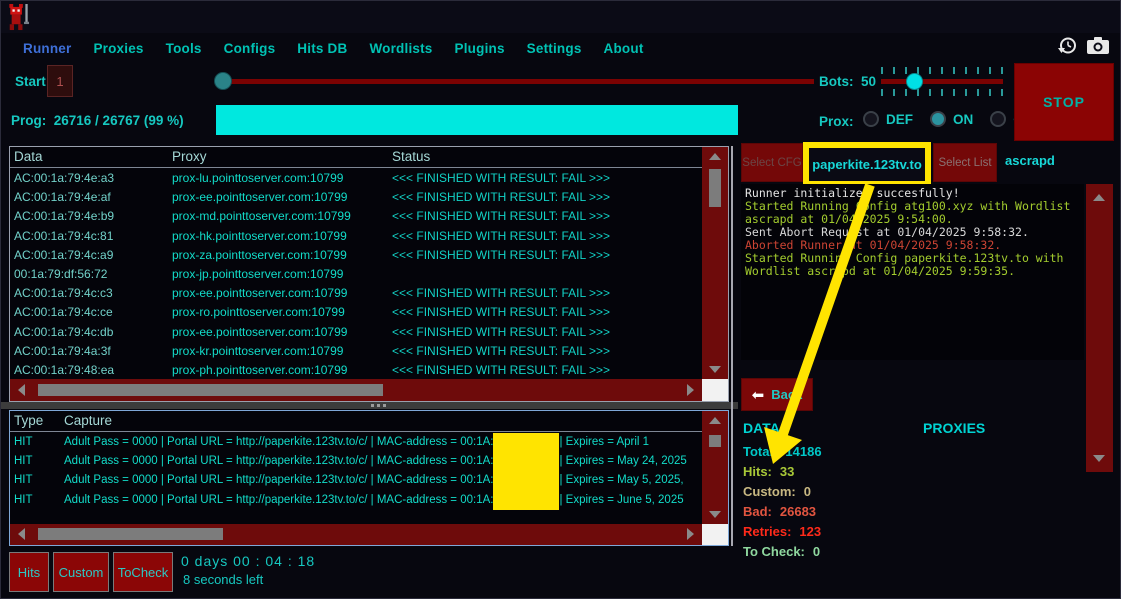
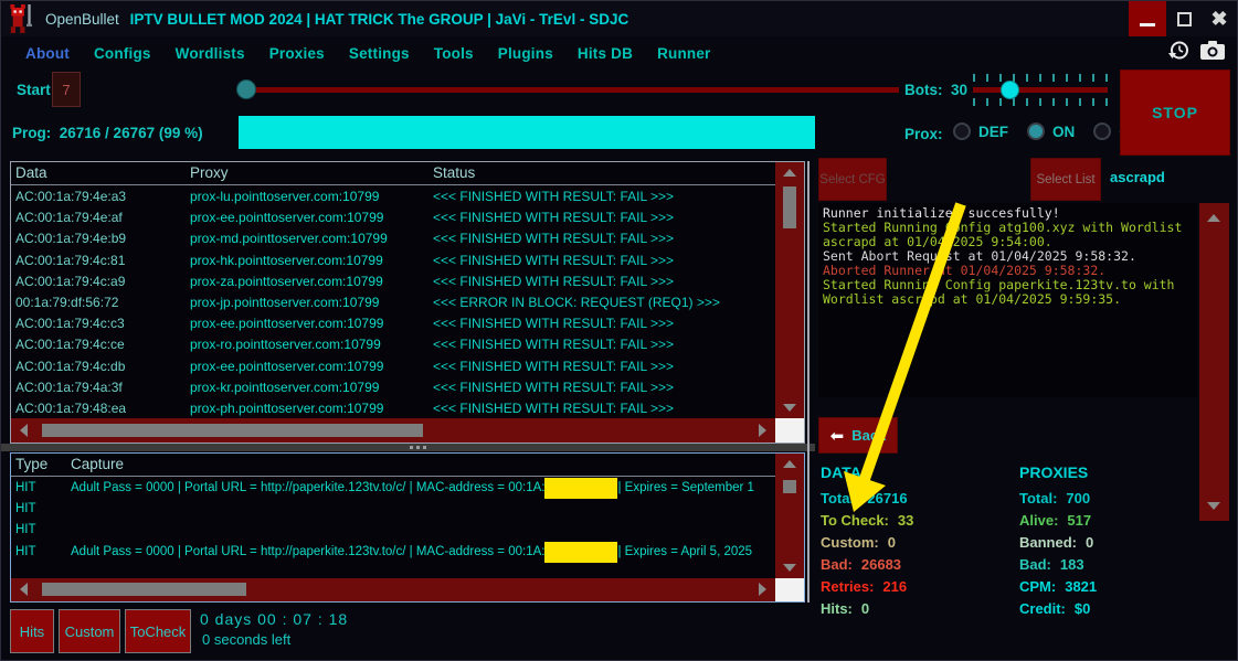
+ OpenBullet IPTV BULLET MOD 2024 | HAT TRICK The GROUP | JaVi - TrEvl - SDJC
+ ✖
- Runner
+ About
- Proxies
+ Configs
- Tools
+ Wordlists
- Configs
+ Proxies
- Hits DB
+ Settings
- Wordlists
+ Tools
  Plugins
- Settings
+ Hits DB
- About
+ Runner
  Start
- 1
+ 7
  Prog: 26716 / 26767 (99 %)
- Bots: 50
+ Bots: 30
  Prox:
  DEF
  ON
  STOP
  Data
  Proxy
  Status
  AC:00:1a:79:4e:a3
  prox-lu.pointtoserver.com:10799
  <<< FINISHED WITH RESULT: FAIL >>>
  AC:00:1a:79:4e:af
  prox-ee.pointtoserver.com:10799
  <<< FINISHED WITH RESULT: FAIL >>>
  AC:00:1a:79:4e:b9
  prox-md.pointtoserver.com:10799
  <<< FINISHED WITH RESULT: FAIL >>>
  AC:00:1a:79:4c:81
  prox-hk.pointtoserver.com:10799
  <<< FINISHED WITH RESULT: FAIL >>>
  AC:00:1a:79:4c:a9
  prox-za.pointtoserver.com:10799
  <<< FINISHED WITH RESULT: FAIL >>>
  00:1a:79:df:56:72
  prox-jp.pointtoserver.com:10799
+ <<< ERROR IN BLOCK: REQUEST (REQ1) >>>
  AC:00:1a:79:4c:c3
  prox-ee.pointtoserver.com:10799
  <<< FINISHED WITH RESULT: FAIL >>>
  AC:00:1a:79:4c:ce
  prox-ro.pointtoserver.com:10799
  <<< FINISHED WITH RESULT: FAIL >>>
  AC:00:1a:79:4c:db
  prox-ee.pointtoserver.com:10799
  <<< FINISHED WITH RESULT: FAIL >>>
  AC:00:1a:79:4a:3f
  prox-kr.pointtoserver.com:10799
  <<< FINISHED WITH RESULT: FAIL >>>
  AC:00:1a:79:48:ea
  prox-ph.pointtoserver.com:10799
  <<< FINISHED WITH RESULT: FAIL >>>
  Type
  Capture
  HIT
- Adult Pass = 0000 | Portal URL = http://paperkite.123tv.to/c/ | MAC-address = 00:1A: | Expires = April 1
+ Adult Pass = 0000 | Portal URL = http://paperkite.123tv.to/c/ | MAC-address = 00:1A: | Expires = September 1
  HIT
- Adult Pass = 0000 | Portal URL = http://paperkite.123tv.to/c/ | MAC-address = 00:1A: | Expires = May 24, 2025
  HIT
- Adult Pass = 0000 | Portal URL = http://paperkite.123tv.to/c/ | MAC-address = 00:1A: | Expires = May 5, 2025,
  HIT
- Adult Pass = 0000 | Portal URL = http://paperkite.123tv.to/c/ | MAC-address = 00:1A: | Expires = June 5, 2025
+ Adult Pass = 0000 | Portal URL = http://paperkite.123tv.to/c/ | MAC-address = 00:1A: | Expires = April 5, 2025
  Hits
  Custom
  ToCheck
- 0 days 00 : 04 : 18
+ 0 days 00 : 07 : 18
- 8 seconds left
+ 0 seconds left
  Select CFG
- paperkite.123tv.to
  Select List
  ascrapd
  Runner initialize succesfully!
  Started Runningnfig atg100.xyz with Wordlist ascrapd at 01/042025 9:54:00.
  Sent Abort Requst at 01/04/2025 9:58:32.
  Aborted Runnert 01/04/2025 9:58:32.
  Started Runnin Config paperkite.123tv.to with Wordlist ascrpd at 01/04/2025 9:59:35.
  ⬅
  Bac
  DAA
- Tota 14186
+ Tota 26716
- Hits: 33
+ To Check: 33
  Custom: 0
  Bad: 26683
- Retries: 123
+ Retries: 216
- To Check: 0
+ Hits: 0
  PROXIES
+ Total: 700
+ Alive: 517
+ Banned: 0
+ Bad: 183
+ CPM: 3821
+ Credit: $0
